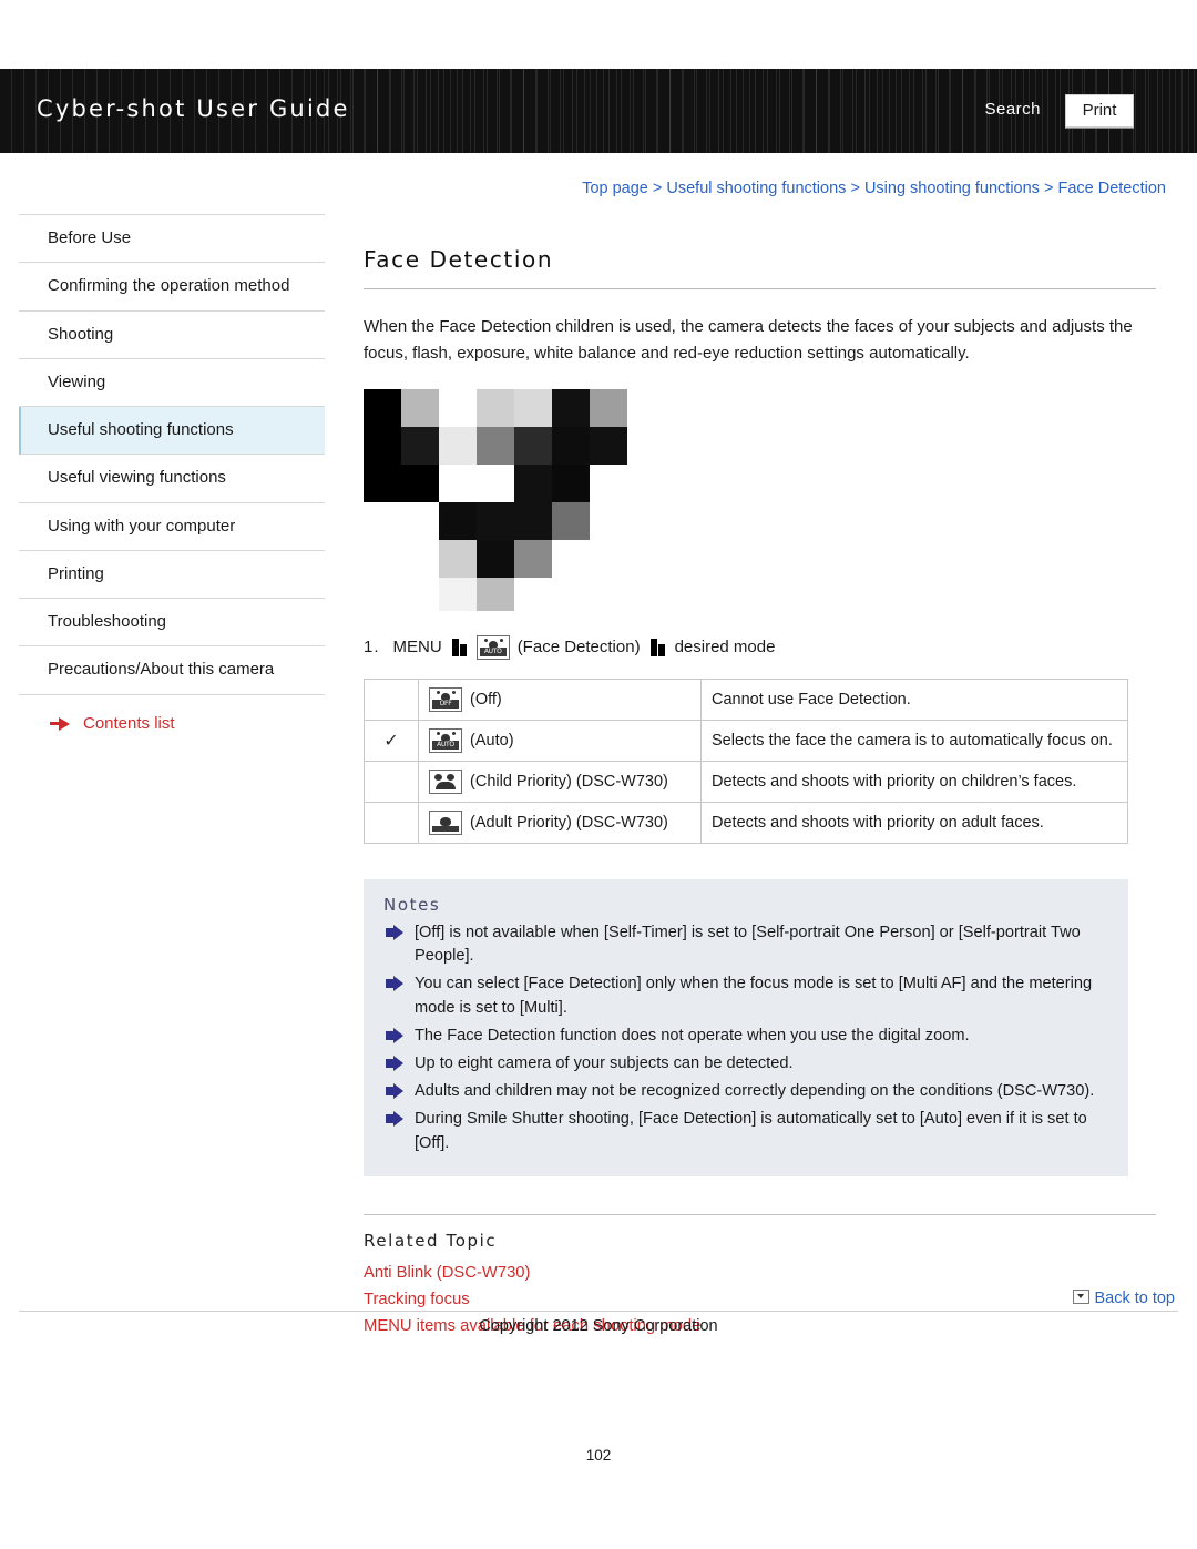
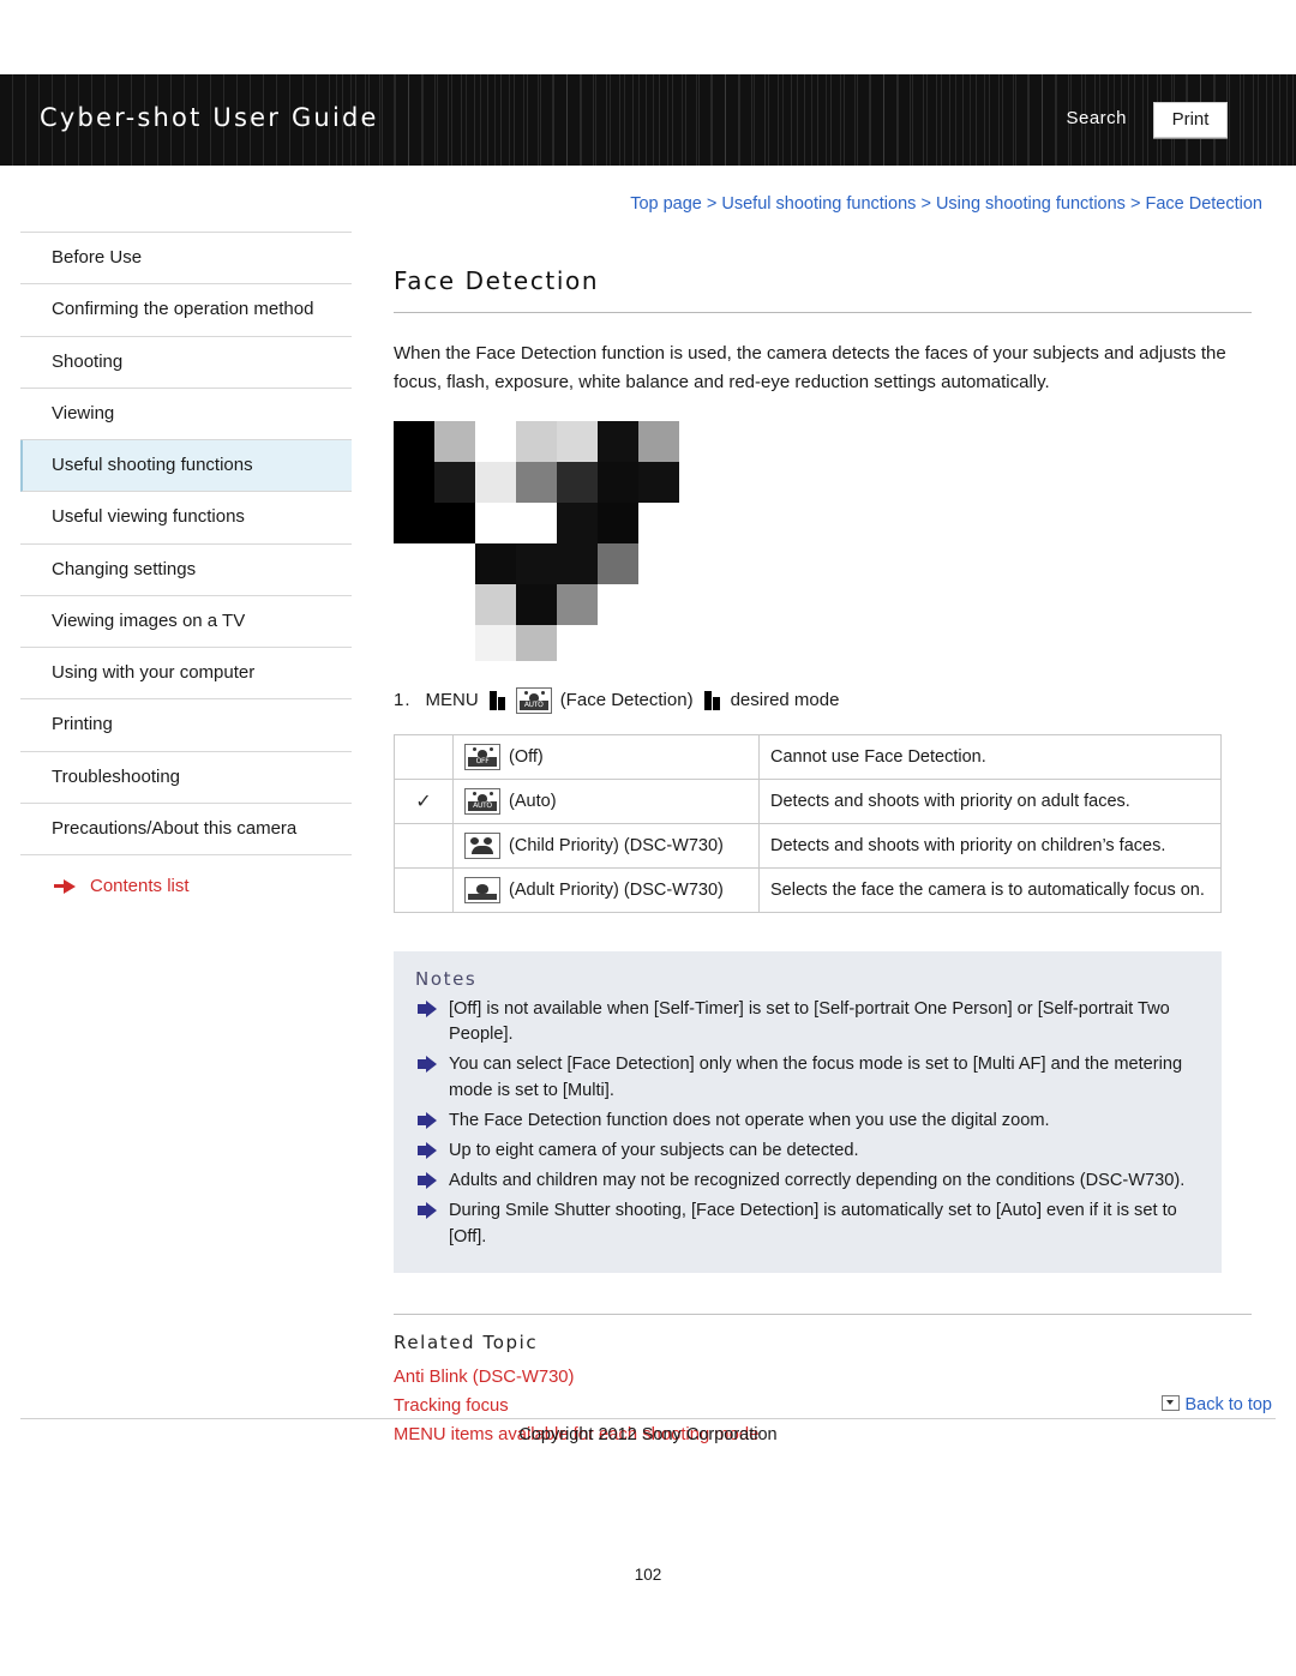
  Cyber-shot User Guide
  Search
  Print
  Top page > Useful shooting functions > Using shooting functions > Face Detection
  Before Use
  Confirming the operation method
  Shooting
  Viewing
  Useful shooting functions
  Useful viewing functions
+ Changing settings
+ Viewing images on a TV
  Using with your computer
  Printing
  Troubleshooting
  Precautions/About this camera
  Contents list
  Face Detection
- When the Face Detection children is used, the camera detects the faces of your subjects and adjusts the focus, flash, exposure, white balance and red-eye reduction settings automatically.
+ When the Face Detection function is used, the camera detects the faces of your subjects and adjusts the focus, flash, exposure, white balance and red-eye reduction settings automatically.
  1.
  MENU
  (Face Detection)
  desired mode
  	(Off)	Cannot use Face Detection.
- ✓	(Auto)	Selects the face the camera is to automatically focus on.
+ ✓	(Auto)	Detects and shoots with priority on adult faces.
  	(Child Priority) (DSC-W730)	Detects and shoots with priority on children’s faces.
- 	(Adult Priority) (DSC-W730)	Detects and shoots with priority on adult faces.
+ 	(Adult Priority) (DSC-W730)	Selects the face the camera is to automatically focus on.
  Notes
  [Off] is not available when [Self-Timer] is set to [Self-portrait One Person] or [Self-portrait Two People].
  You can select [Face Detection] only when the focus mode is set to [Multi AF] and the metering mode is set to [Multi].
  The Face Detection function does not operate when you use the digital zoom.
  Up to eight camera of your subjects can be detected.
  Adults and children may not be recognized correctly depending on the conditions (DSC-W730).
  During Smile Shutter shooting, [Face Detection] is automatically set to [Auto] even if it is set to [Off].
  Related Topic
  Anti Blink (DSC-W730)
  Tracking focus
  MENU items available for each shooting mode
  Back to top
  Copyright 2012 Sony Corporation
  102
